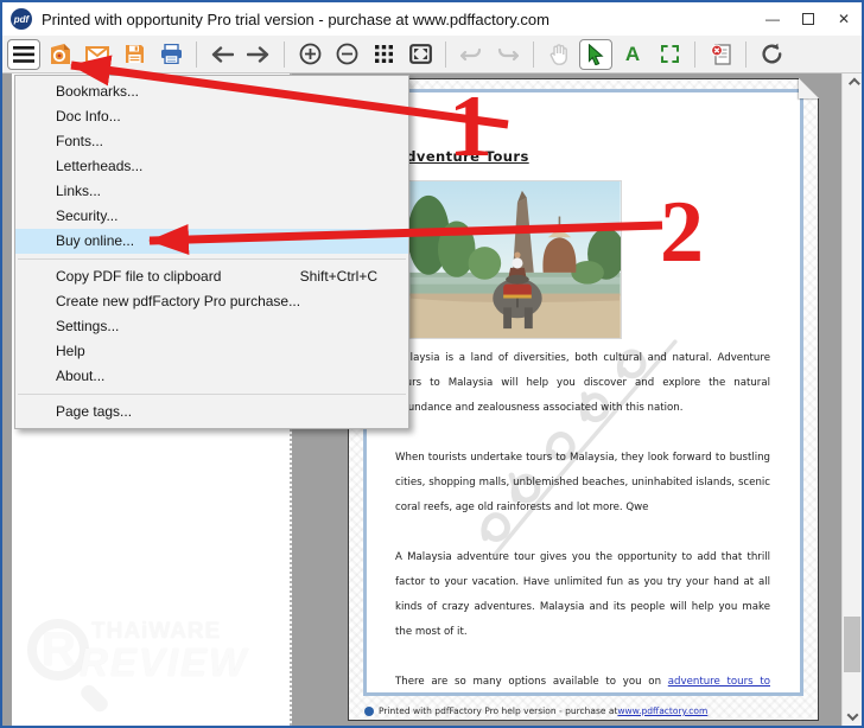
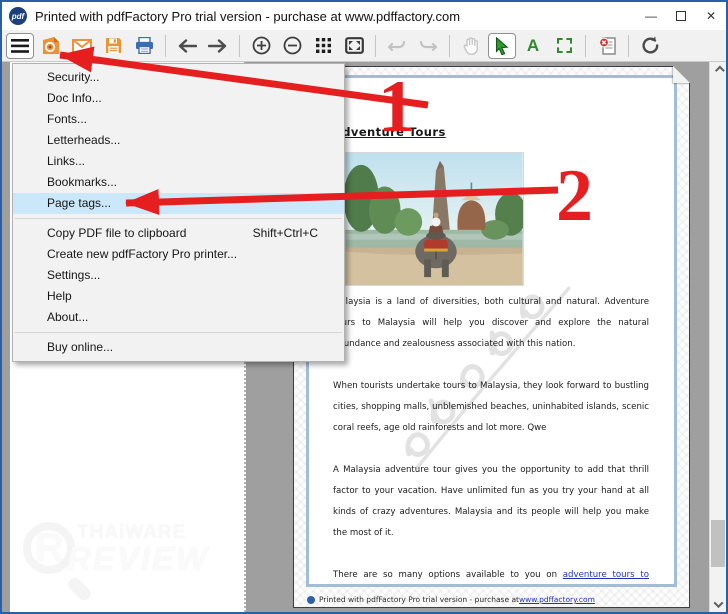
  pdf
- Printed with opportunity Pro trial version - purchase at www.pdffactory.com
+ Printed with pdfFactory Pro trial version - purchase at www.pdffactory.com
  —
  ✕
  A
  dventure Tours
  laysia is a land of diversities, both cultural and natural. Adventure rs to Malaysia will help you discover and explore the natural undance and zealousness associated with this nation.
  When tourists undertake tours to Malaysia, they look forward to bustling cities, shopping malls, unblemished beaches, uninhabited islands, scenic coral reefs, age old rainforests and lot more. Qwe
  A Malaysia adventure tour gives you the opportunity to add that thrill factor to your vacation. Have unlimited fun as you try your hand at all kinds of crazy adventures. Malaysia and its people will help you make the most of it.
- Printed with pdfFactory Pro help version - purchase at
+ Printed with pdfFactory Pro trial version - purchase at
  www.pdffactory.com
- Bookmarks...
+ Security...
  Doc Info...
  Fonts...
  Letterheads...
  Links...
- Security...
+ Bookmarks...
- Buy online...
+ Page tags...
  Copy PDF file to clipboard
  Shift+Ctrl+C
- Create new pdfFactory Pro purchase...
+ Create new pdfFactory Pro printer...
  Settings...
  Help
  About...
- Page tags...
+ Buy online...
  1
  2
